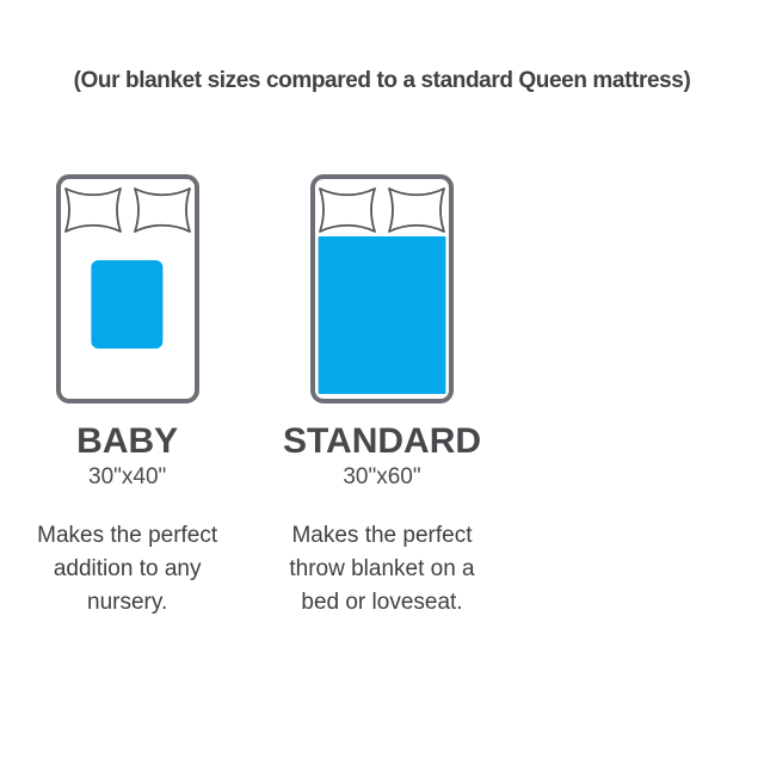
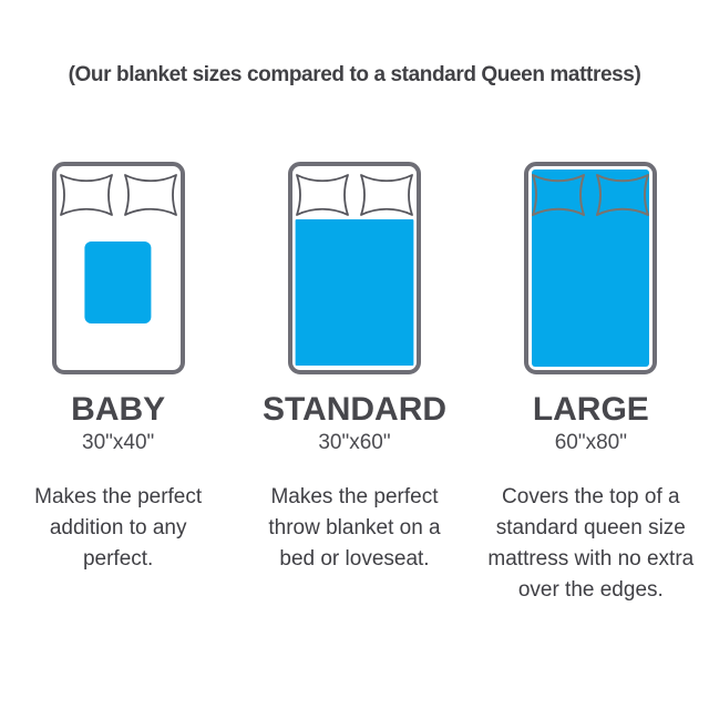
  (Our blanket sizes compared to a standard Queen mattress)
  BABY
  30"x40"
- Makes the perfect addition to any nursery.
+ Makes the perfect addition to any perfect.
  STANDARD
  30"x60"
  Makes the perfect throw blanket on a bed or loveseat.
+ LARGE
+ 60"x80"
+ Covers the top of a standard queen size mattress with no extra over the edges.
